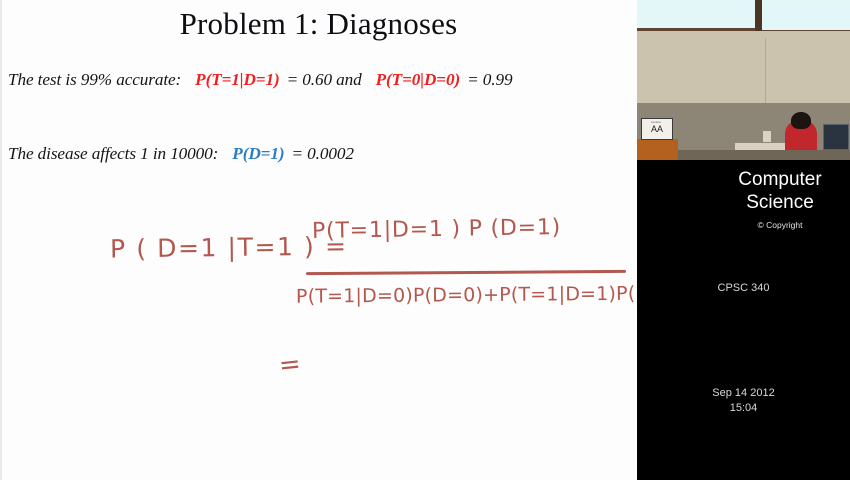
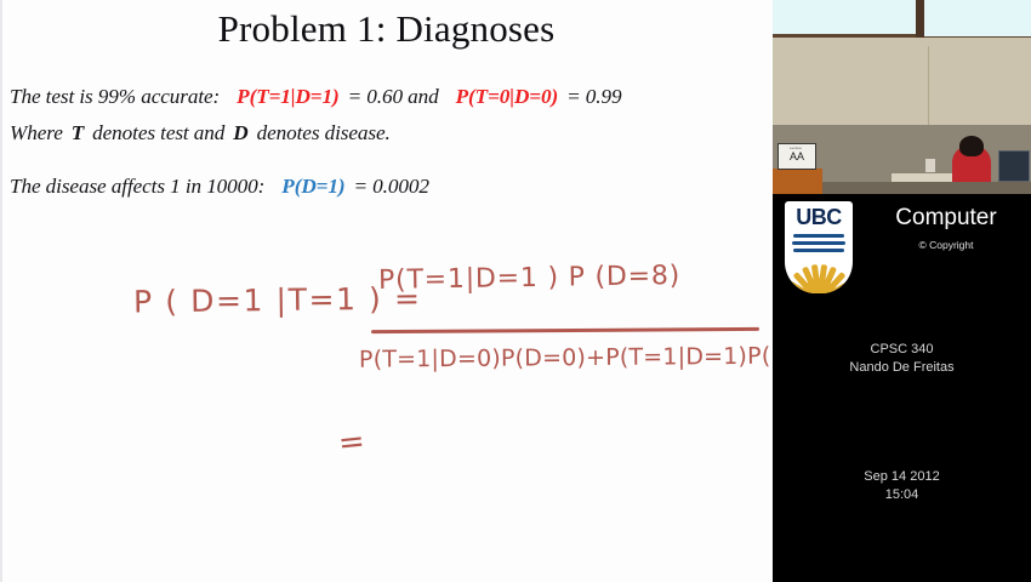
  Problem 1: Diagnoses
  The test is 99% accurate: P(T=1|D=1) = 0.60 and P(T=0|D=0) = 0.99
+ Where T denotes test and D denotes disease.
  The disease affects 1 in 10000: P(D=1) = 0.0002
  P ( D=1 |T=1 ) =
- P(T=1|D=1 ) P (D=1)
+ P(T=1|D=1 ) P (D=8)
  P(T=1|D=0)P(D=0)+P(T=1|D=1)P(
  AA
+ UBC
  Computer
- Science
  © Copyright
  CPSC 340
+ Nando De Freitas
  Sep 14 2012
  15:04
